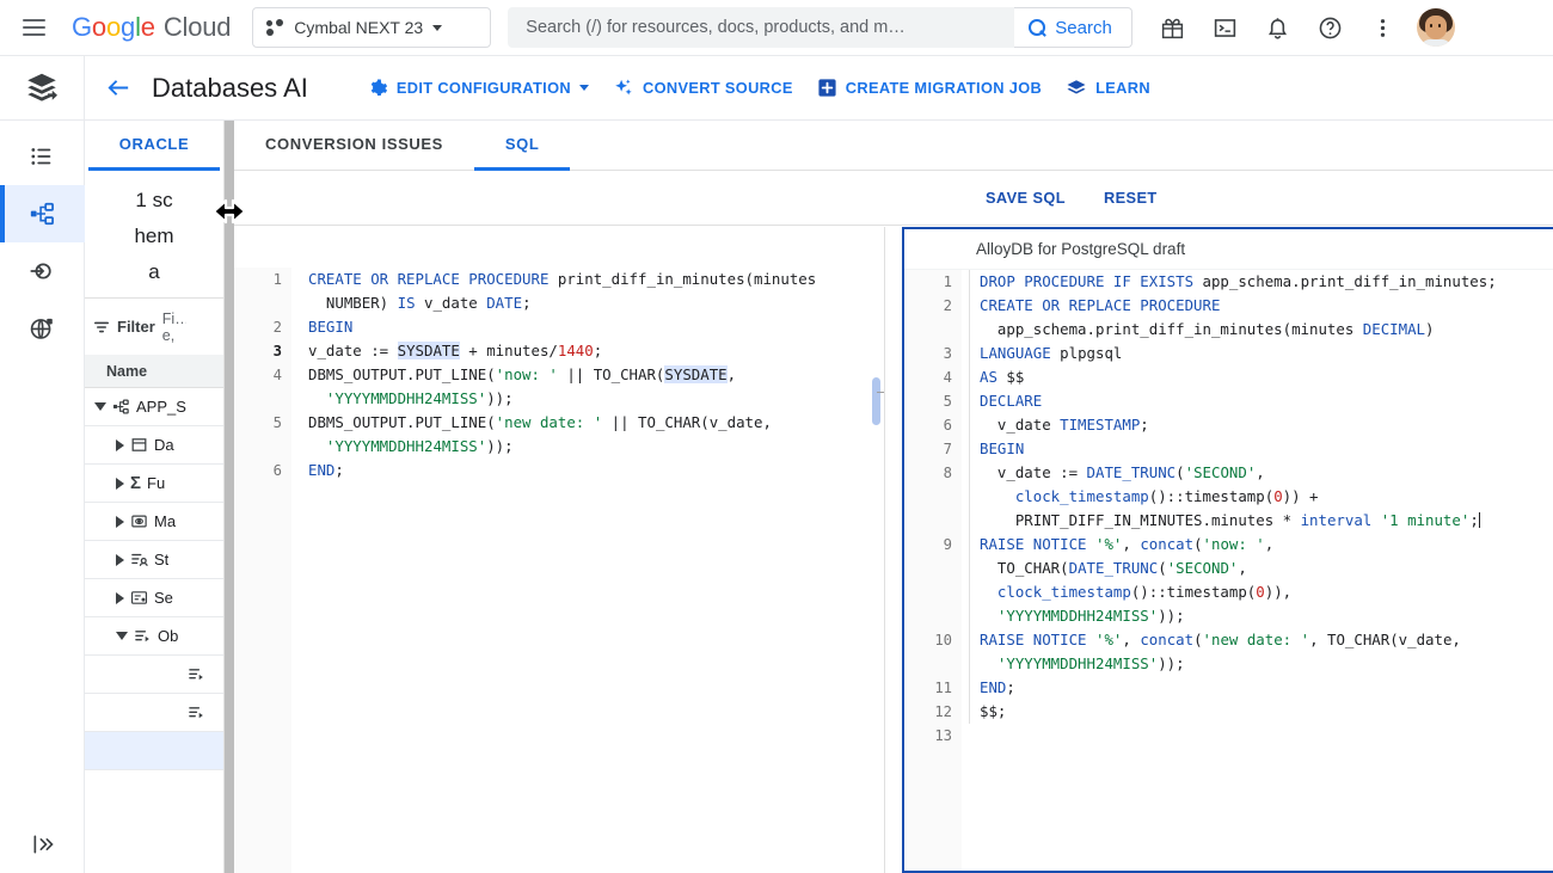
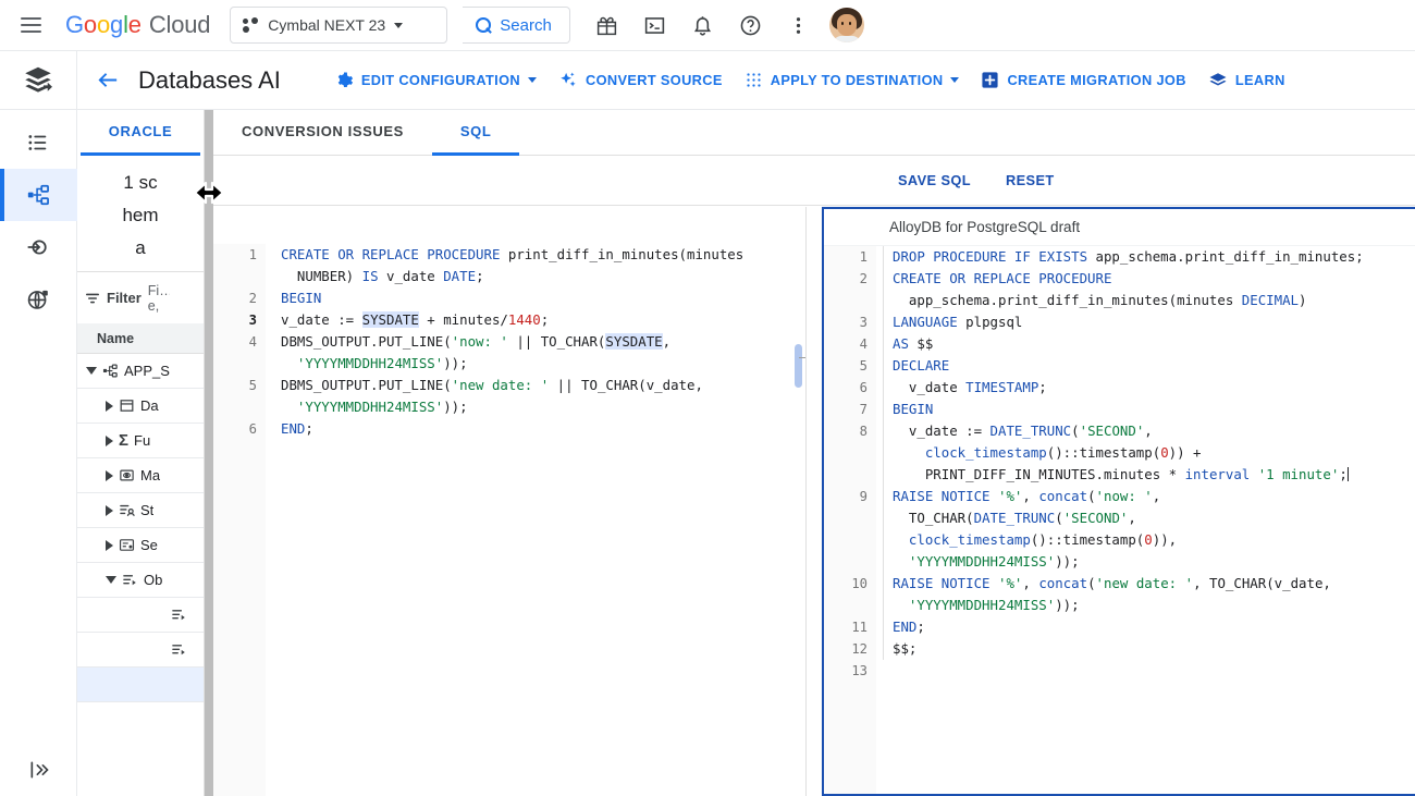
  G
  o
  o
  g
  l
  e
  Cloud
  Cymbal NEXT 23
- Search (/) for resources, docs, products, and m…
  Search
  Databases AI
  EDIT CONFIGURATION
  CONVERT SOURCE
+ APPLY TO DESTINATION
  CREATE MIGRATION JOB
  LEARN
  ORACLE
  1 schema
  Filter
  Fi… e,
  Name
  APP_S
  Da
  Σ
  Fu
  Ma
  St
  Se
  Ob
  CONVERSION ISSUES
  SQL
  SAVE SQL
  RESET
  1
  CREATE OR REPLACE PROCEDURE print_diff_in_minutes(minutes
  NUMBER) IS v_date DATE;
  2
  BEGIN
  3
  v_date := SYSDATE + minutes/1440;
  4
  DBMS_OUTPUT.PUT_LINE('now: ' || TO_CHAR(SYSDATE,
  'YYYYMMDDHH24MISS'));
  5
  DBMS_OUTPUT.PUT_LINE('new date: ' || TO_CHAR(v_date,
  'YYYYMMDDHH24MISS'));
  6
  END;
  AlloyDB for PostgreSQL draft
  1
  DROP PROCEDURE IF EXISTS app_schema.print_diff_in_minutes;
  2
  CREATE OR REPLACE PROCEDURE
  app_schema.print_diff_in_minutes(minutes DECIMAL)
  3
  LANGUAGE plpgsql
  4
  AS $$
  5
  DECLARE
  6
  v_date TIMESTAMP;
  7
  BEGIN
  8
  v_date := DATE_TRUNC('SECOND',
  clock_timestamp()::timestamp(0)) +
  PRINT_DIFF_IN_MINUTES.minutes * interval '1 minute';
  9
  RAISE NOTICE '%', concat('now: ',
  TO_CHAR(DATE_TRUNC('SECOND',
  clock_timestamp()::timestamp(0)),
  'YYYYMMDDHH24MISS'));
  10
  RAISE NOTICE '%', concat('new date: ', TO_CHAR(v_date,
  'YYYYMMDDHH24MISS'));
  11
  END;
  12
  $$;
  13
